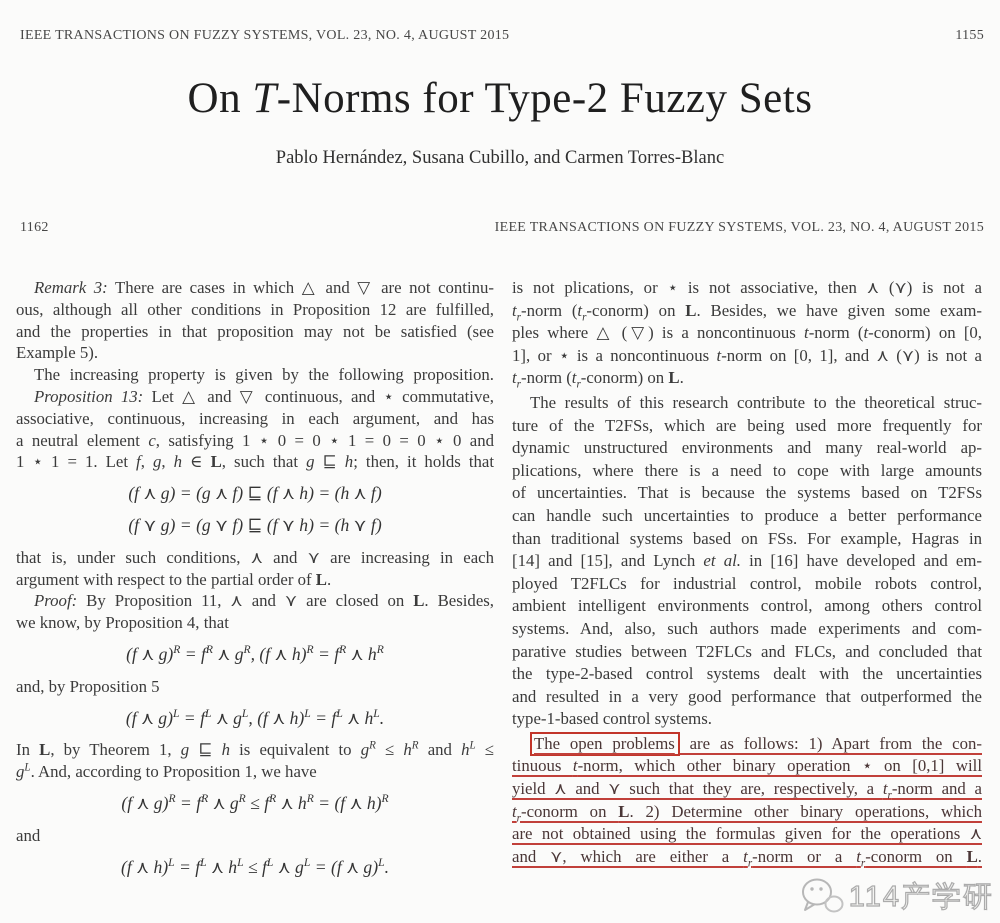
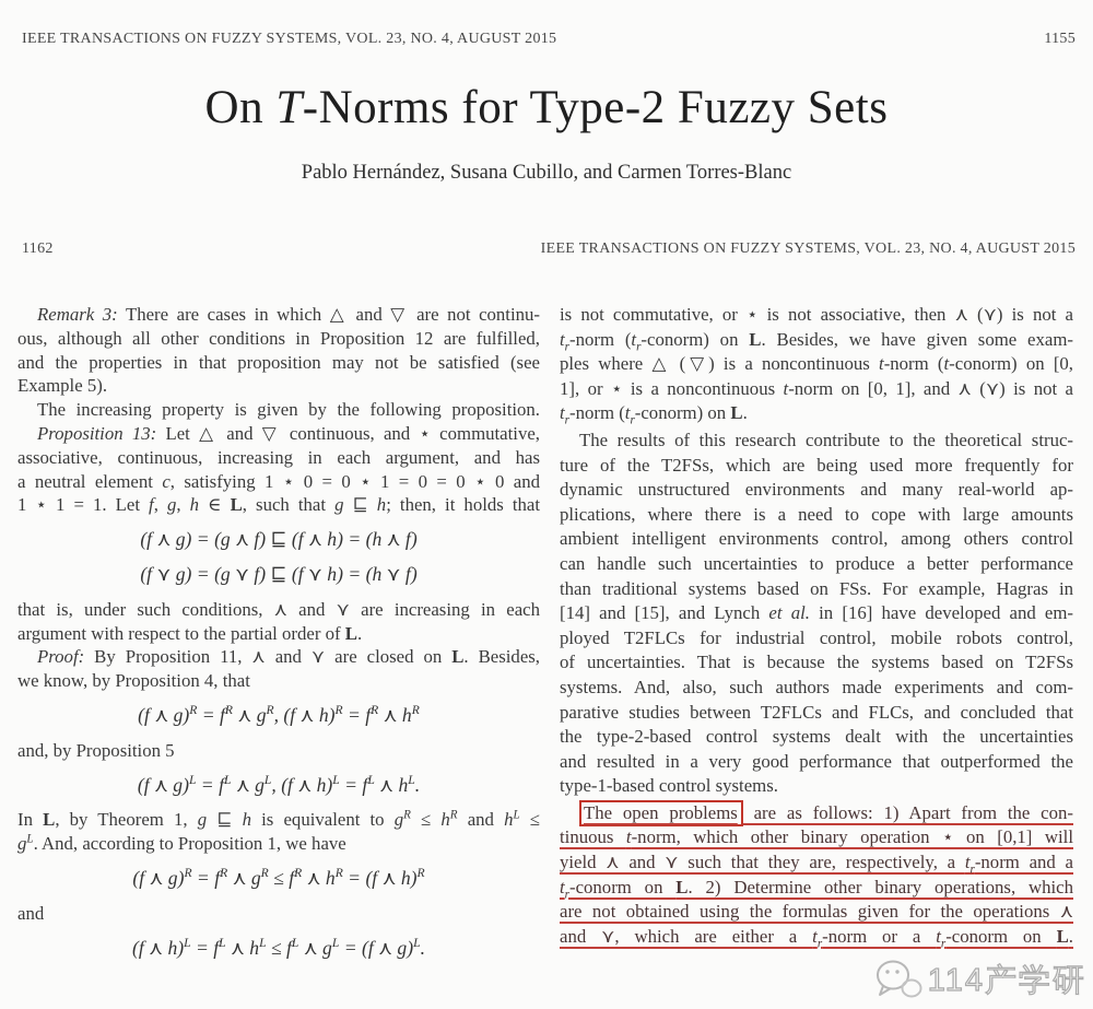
  IEEE TRANSACTIONS ON FUZZY SYSTEMS, VOL. 23, NO. 4, AUGUST 2015
  1155
  On T-Norms for Type-2 Fuzzy Sets
  Pablo Hernández, Susana Cubillo, and Carmen Torres-Blanc
  1162
  IEEE TRANSACTIONS ON FUZZY SYSTEMS, VOL. 23, NO. 4, AUGUST 2015
  Remark 3: There are cases in which △ and ▽ are not continu-
  ous, although all other conditions in Proposition 12 are fulfilled,
  and the properties in that proposition may not be satisfied (see
  Example 5).
  The increasing property is given by the following proposition.
  Proposition 13: Let △ and ▽ continuous, and ⋆ commutative,
  associative, continuous, increasing in each argument, and has
  a neutral element c, satisfying 1 ⋆ 0 = 0 ⋆ 1 = 0 = 0 ⋆ 0 and
  1 ⋆ 1 = 1. Let f, g, h ∈ L, such that g ⊑ h; then, it holds that
  (f ⋏ g) = (g ⋏ f) ⊑ (f ⋏ h) = (h ⋏ f)
  (f ⋎ g) = (g ⋎ f) ⊑ (f ⋎ h) = (h ⋎ f)
  that is, under such conditions, ⋏ and ⋎ are increasing in each
  argument with respect to the partial order of L.
  Proof: By Proposition 11, ⋏ and ⋎ are closed on L. Besides,
  we know, by Proposition 4, that
  (f ⋏ g)R = fR ⋏ gR, (f ⋏ h)R = fR ⋏ hR
  and, by Proposition 5
  (f ⋏ g)L = fL ⋏ gL, (f ⋏ h)L = fL ⋏ hL.
  In L, by Theorem 1, g ⊑ h is equivalent to gR ≤ hR and hL ≤
  gL. And, according to Proposition 1, we have
  (f ⋏ g)R = fR ⋏ gR ≤ fR ⋏ hR = (f ⋏ h)R
  and
  (f ⋏ h)L = fL ⋏ hL ≤ fL ⋏ gL = (f ⋏ g)L.
- is not plications, or ⋆ is not associative, then ⋏ (⋎) is not a
+ is not commutative, or ⋆ is not associative, then ⋏ (⋎) is not a
  tr-norm (tr-conorm) on L. Besides, we have given some exam-
  ples where △ (▽) is a noncontinuous t-norm (t-conorm) on [0,
  1], or ⋆ is a noncontinuous t-norm on [0, 1], and ⋏ (⋎) is not a
  tr-norm (tr-conorm) on L.
  The results of this research contribute to the theoretical struc-
  ture of the T2FSs, which are being used more frequently for
  dynamic unstructured environments and many real-world ap-
  plications, where there is a need to cope with large amounts
- of uncertainties. That is because the systems based on T2FSs
+ ambient intelligent environments control, among others control
  can handle such uncertainties to produce a better performance
  than traditional systems based on FSs. For example, Hagras in
  [14] and [15], and Lynch et al. in [16] have developed and em-
  ployed T2FLCs for industrial control, mobile robots control,
- ambient intelligent environments control, among others control
+ of uncertainties. That is because the systems based on T2FSs
  systems. And, also, such authors made experiments and com-
  parative studies between T2FLCs and FLCs, and concluded that
  the type-2-based control systems dealt with the uncertainties
  and resulted in a very good performance that outperformed the
  type-1-based control systems.
  The open problems are as follows: 1) Apart from the con-
  tinuous t-norm, which other binary operation ⋆ on [0,1] will
  yield ⋏ and ⋎ such that they are, respectively, a tr-norm and a
  tr-conorm on L. 2) Determine other binary operations, which
  are not obtained using the formulas given for the operations ⋏
  and ⋎, which are either a tr-norm or a tr-conorm on L.
  114产学研
